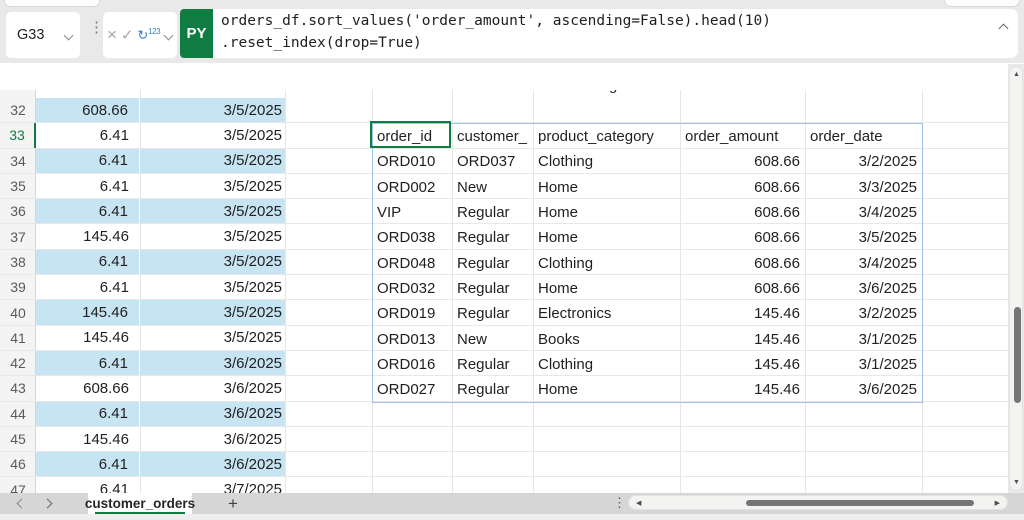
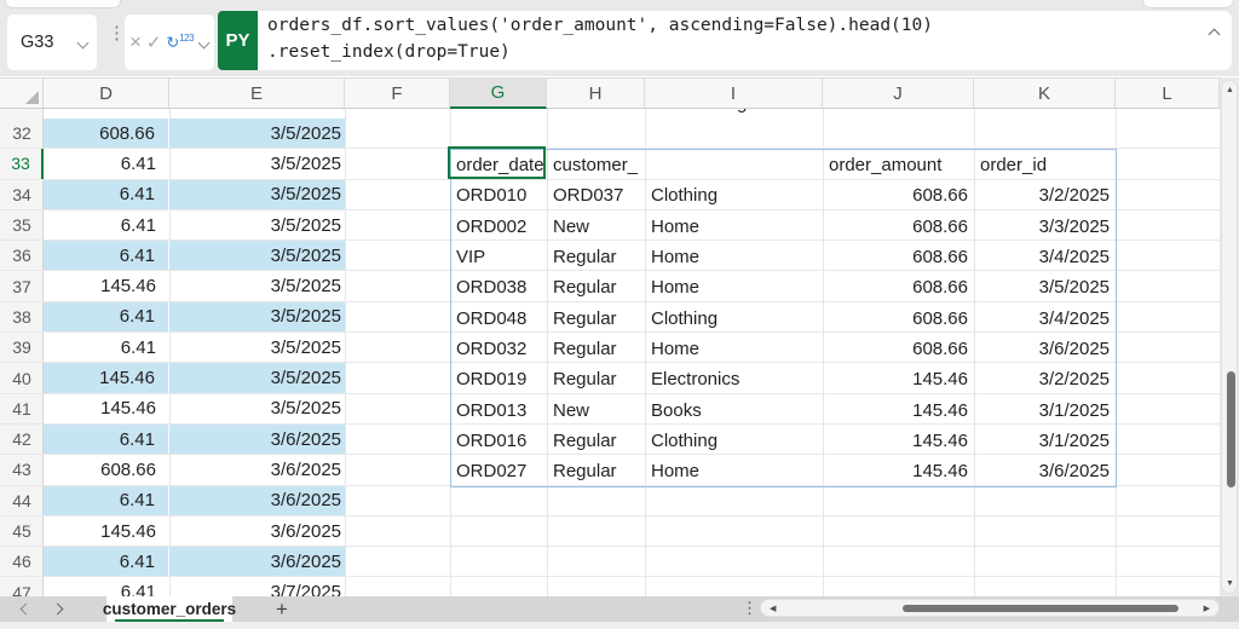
  G33
  ⋮
  ×
  ✓
  ↻123
  PY
  orders_df.sort_values('order_amount', ascending=False).head(10)
  .reset_index(drop=True)
+ D
+ E
+ F
+ G
+ H
+ I
+ J
+ K
+ L
  32
  608.66
  3/5/2025
  33
  6.41
  3/5/2025
  34
  6.41
  3/5/2025
  35
  6.41
  3/5/2025
  36
  6.41
  3/5/2025
  37
  145.46
  3/5/2025
  38
  6.41
  3/5/2025
  39
  6.41
  3/5/2025
  40
  145.46
  3/5/2025
  41
  145.46
  3/5/2025
  42
  6.41
  3/6/2025
  43
  608.66
  3/6/2025
  44
  6.41
  3/6/2025
  45
  145.46
  3/6/2025
  46
  6.41
  3/6/2025
  47
  6.41
  3/7/2025
- order_id
+ order_date
  customer_
- product_category
  order_amount
- order_date
+ order_id
  ORD010
  ORD037
  Clothing
  608.66
  3/2/2025
  ORD002
  New
  Home
  608.66
  3/3/2025
  VIP
  Regular
  Home
  608.66
  3/4/2025
  ORD038
  Regular
  Home
  608.66
  3/5/2025
  ORD048
  Regular
  Clothing
  608.66
  3/4/2025
  ORD032
  Regular
  Home
  608.66
  3/6/2025
  ORD019
  Regular
  Electronics
  145.46
  3/2/2025
  ORD013
  New
  Books
  145.46
  3/1/2025
  ORD016
  Regular
  Clothing
  145.46
  3/1/2025
  ORD027
  Regular
  Home
  145.46
  3/6/2025
  customer_orders
  +
  ⋮
